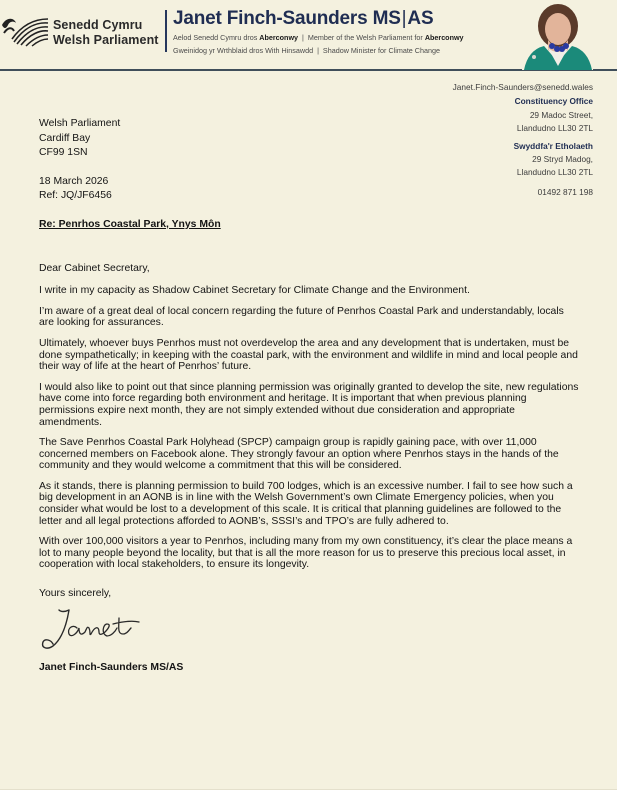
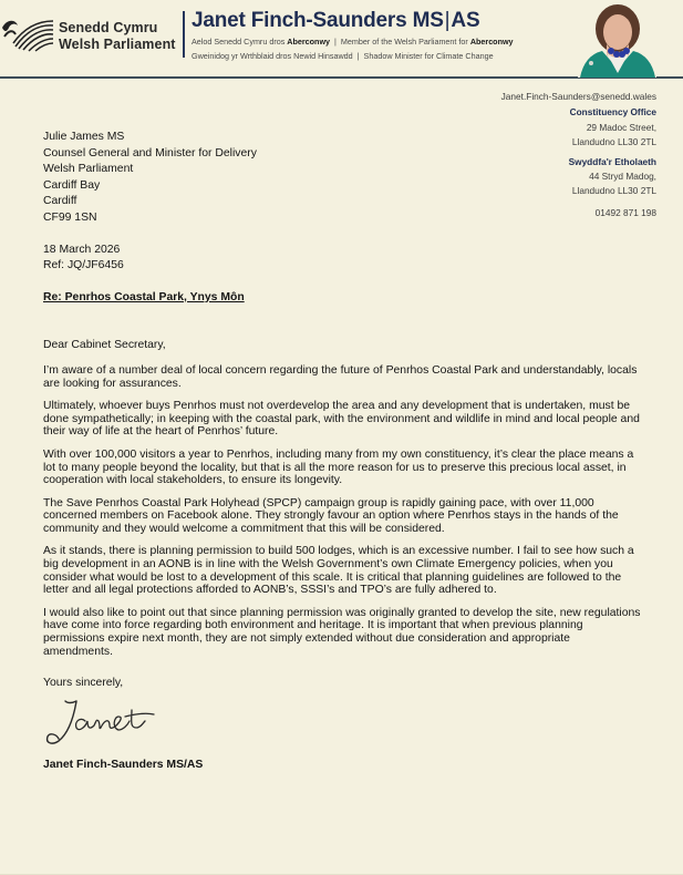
  Senedd Cymru
  Welsh Parliament
  Janet Finch-Saunders MS|AS
  Aelod Senedd Cymru dros Aberconwy | Member of the Welsh Parliament for Aberconwy
- Gweinidog yr Wrthblaid dros With Hinsawdd | Shadow Minister for Climate Change
+ Gweinidog yr Wrthblaid dros Newid Hinsawdd | Shadow Minister for Climate Change
  Janet.Finch-Saunders@senedd.wales
  Constituency Office
  29 Madoc Street,
  Llandudno LL30 2TL
  Swyddfa'r Etholaeth
- 29 Stryd Madog,
+ 44 Stryd Madog,
  Llandudno LL30 2TL
  01492 871 198
+ Julie James MS
+ Counsel General and Minister for Delivery
  Welsh Parliament
  Cardiff Bay
+ Cardiff
  CF99 1SN
  18 March 2026
  Ref: JQ/JF6456
  Re: Penrhos Coastal Park, Ynys Môn
  Dear Cabinet Secretary,
- I write in my capacity as Shadow Cabinet Secretary for Climate Change and the Environment.
- I’m aware of a great deal of local concern regarding the future of Penrhos Coastal Park and understandably, locals are looking for assurances.
+ I’m aware of a number deal of local concern regarding the future of Penrhos Coastal Park and understandably, locals are looking for assurances.
  Ultimately, whoever buys Penrhos must not overdevelop the area and any development that is undertaken, must be done sympathetically; in keeping with the coastal park, with the environment and wildlife in mind and local people and their way of life at the heart of Penrhos’ future.
- I would also like to point out that since planning permission was originally granted to develop the site, new regulations have come into force regarding both environment and heritage. It is important that when previous planning permissions expire next month, they are not simply extended without due consideration and appropriate amendments.
+ With over 100,000 visitors a year to Penrhos, including many from my own constituency, it’s clear the place means a lot to many people beyond the locality, but that is all the more reason for us to preserve this precious local asset, in cooperation with local stakeholders, to ensure its longevity.
  The Save Penrhos Coastal Park Holyhead (SPCP) campaign group is rapidly gaining pace, with over 11,000 concerned members on Facebook alone. They strongly favour an option where Penrhos stays in the hands of the community and they would welcome a commitment that this will be considered.
- As it stands, there is planning permission to build 700 lodges, which is an excessive number. I fail to see how such a big development in an AONB is in line with the Welsh Government’s own Climate Emergency policies, when you consider what would be lost to a development of this scale. It is critical that planning guidelines are followed to the letter and all legal protections afforded to AONB’s, SSSI’s and TPO’s are fully adhered to.
+ As it stands, there is planning permission to build 500 lodges, which is an excessive number. I fail to see how such a big development in an AONB is in line with the Welsh Government’s own Climate Emergency policies, when you consider what would be lost to a development of this scale. It is critical that planning guidelines are followed to the letter and all legal protections afforded to AONB’s, SSSI’s and TPO’s are fully adhered to.
- With over 100,000 visitors a year to Penrhos, including many from my own constituency, it’s clear the place means a lot to many people beyond the locality, but that is all the more reason for us to preserve this precious local asset, in cooperation with local stakeholders, to ensure its longevity.
+ I would also like to point out that since planning permission was originally granted to develop the site, new regulations have come into force regarding both environment and heritage. It is important that when previous planning permissions expire next month, they are not simply extended without due consideration and appropriate amendments.
  Yours sincerely,
  Janet Finch-Saunders MS/AS
